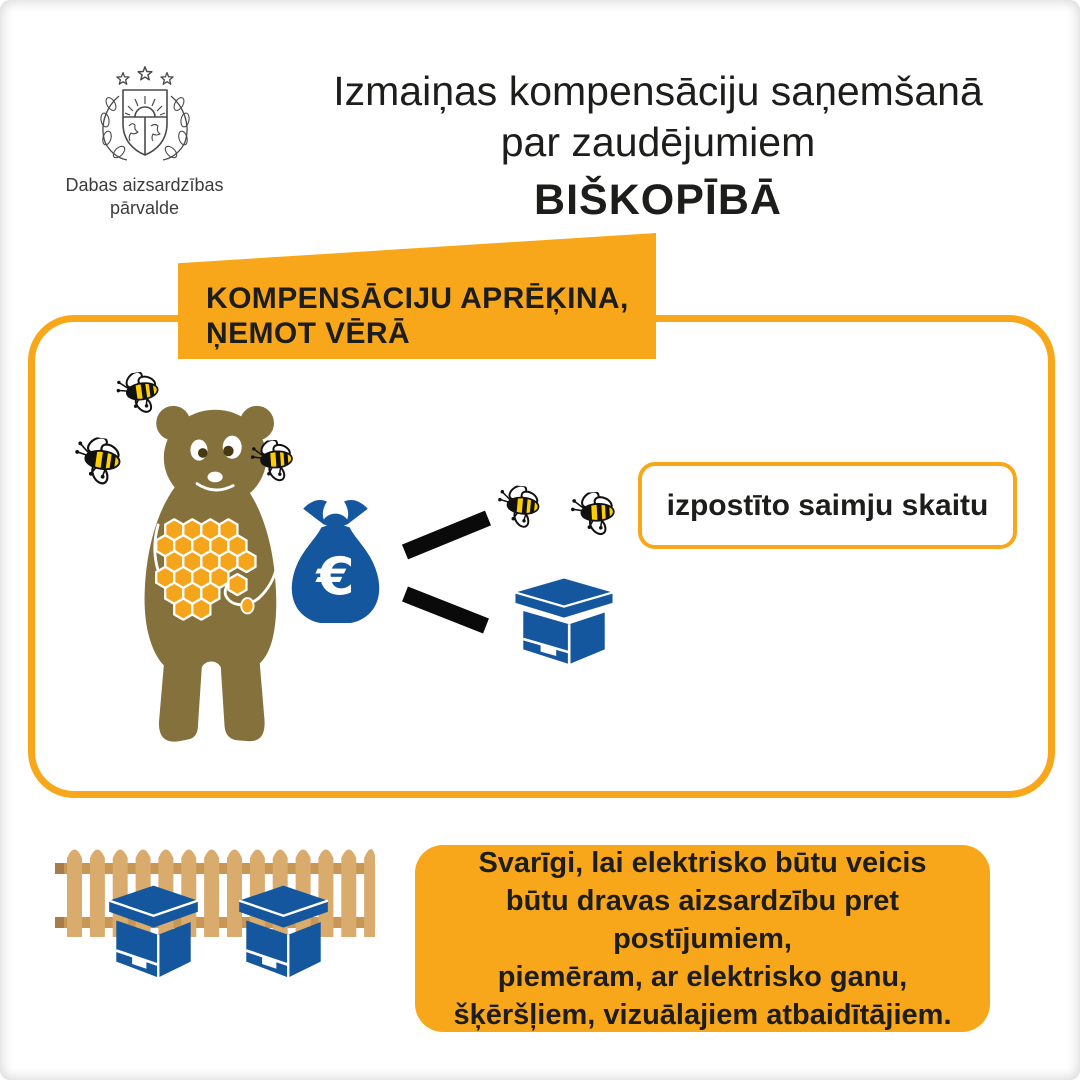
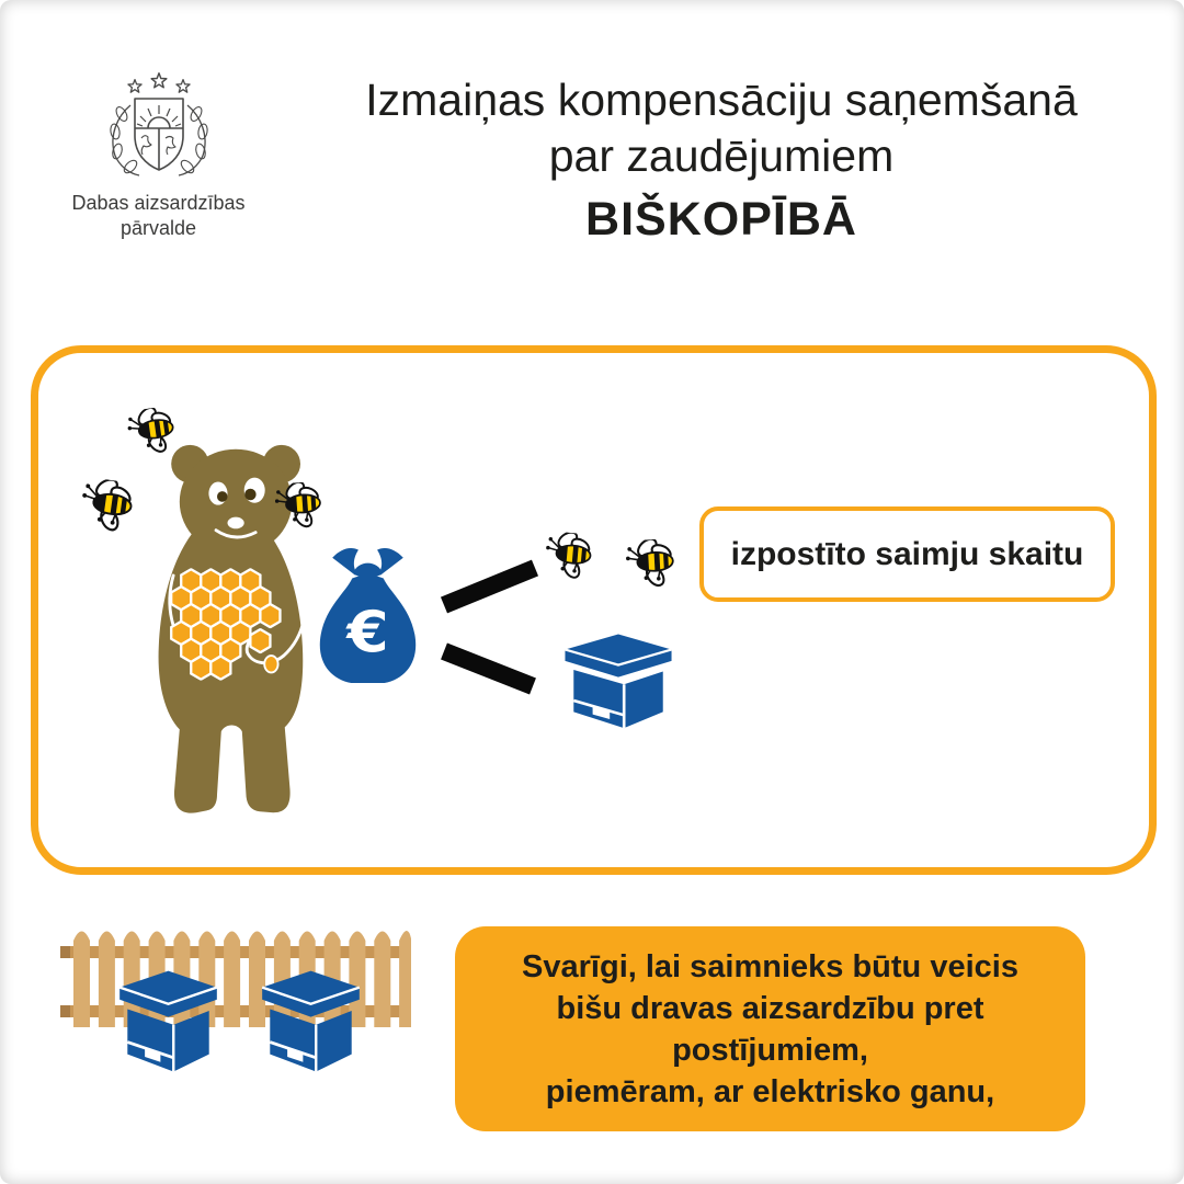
  Dabas aizsardzības
  pārvalde
  Izmaiņas kompensāciju saņemšanā
  par zaudējumiem
  BIŠKOPĪBĀ
- KOMPENSĀCIJU APRĒĶINA,
- ŅEMOT VĒRĀ
  €
  izpostīto saimju skaitu
- Svarīgi, lai elektrisko būtu veicis
+ Svarīgi, lai saimnieks būtu veicis
- būtu dravas aizsardzību pret postījumiem,
+ bišu dravas aizsardzību pret postījumiem,
  piemēram, ar elektrisko ganu,
- šķēršļiem, vizuālajiem atbaidītājiem.
